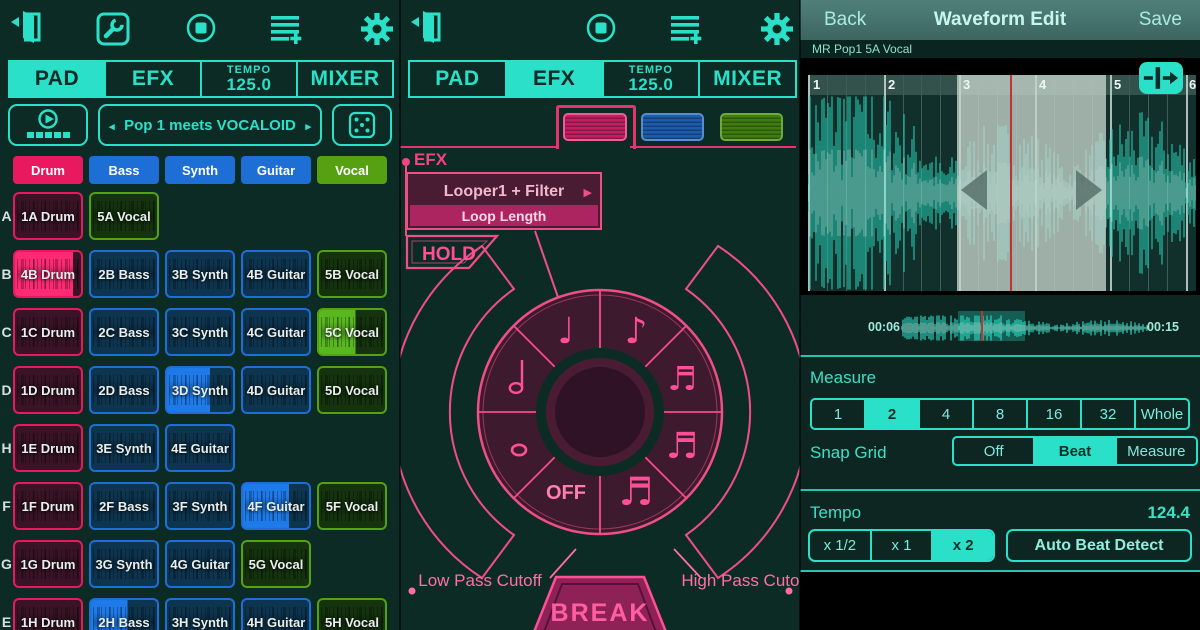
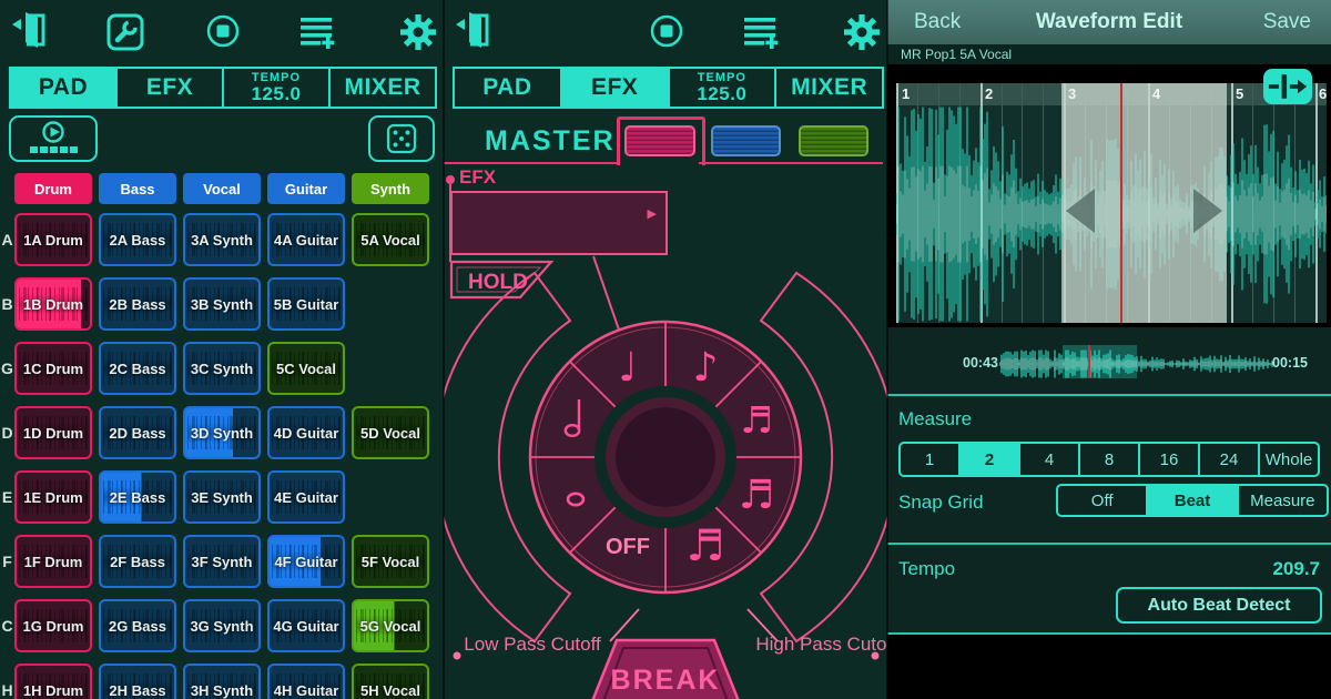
  PAD
  EFX
  TEMPO
  125.0
  MIXER
- ◂
- Pop 1 meets VOCALOID
- ▸
  Drum
  Bass
- Synth
+ Vocal
  Guitar
- Vocal
+ Synth
  A
  1A Drum
+ 2A Bass
+ 3A Synth
+ 4A Guitar
  5A Vocal
  B
- 4B Drum
+ 1B Drum
  2B Bass
  3B Synth
- 4B Guitar
+ 5B Guitar
- 5B Vocal
- C
+ G
  1C Drum
  2C Bass
  3C Synth
- 4C Guitar
  5C Vocal
  D
  1D Drum
  2D Bass
  3D Synth
  4D Guitar
  5D Vocal
- H
+ E
  1E Drum
+ 2E Bass
  3E Synth
  4E Guitar
  F
  1F Drum
  2F Bass
  3F Synth
  4F Guitar
  5F Vocal
- G
+ C
  1G Drum
+ 2G Bass
  3G Synth
  4G Guitar
  5G Vocal
- E
+ H
  1H Drum
  2H Bass
  3H Synth
  4H Guitar
  5H Vocal
  PAD
  EFX
  TEMPO
  125.0
  MIXER
+ MASTER
  EFX
- Looper1 + Filter
  ▶
- Loop Length
  ♩
  ♪
  ♬
  ♬
  ♬
  OFF
  HOLD
  BREAK
  Low Pass Cutoff
  High Pass Cuto
  Back
  Waveform Edit
  Save
  MR Pop1 5A Vocal
  1
  2
  3
  4
  5
  6
- 00:06
+ 00:43
  00:15
  Measure
  1
  2
  4
  8
  16
- 32
+ 24
  Whole
  Snap Grid
  Off
  Beat
  Measure
  Tempo
- 124.4
+ 209.7
- x 1/2
- x 1
- x 2
  Auto Beat Detect
